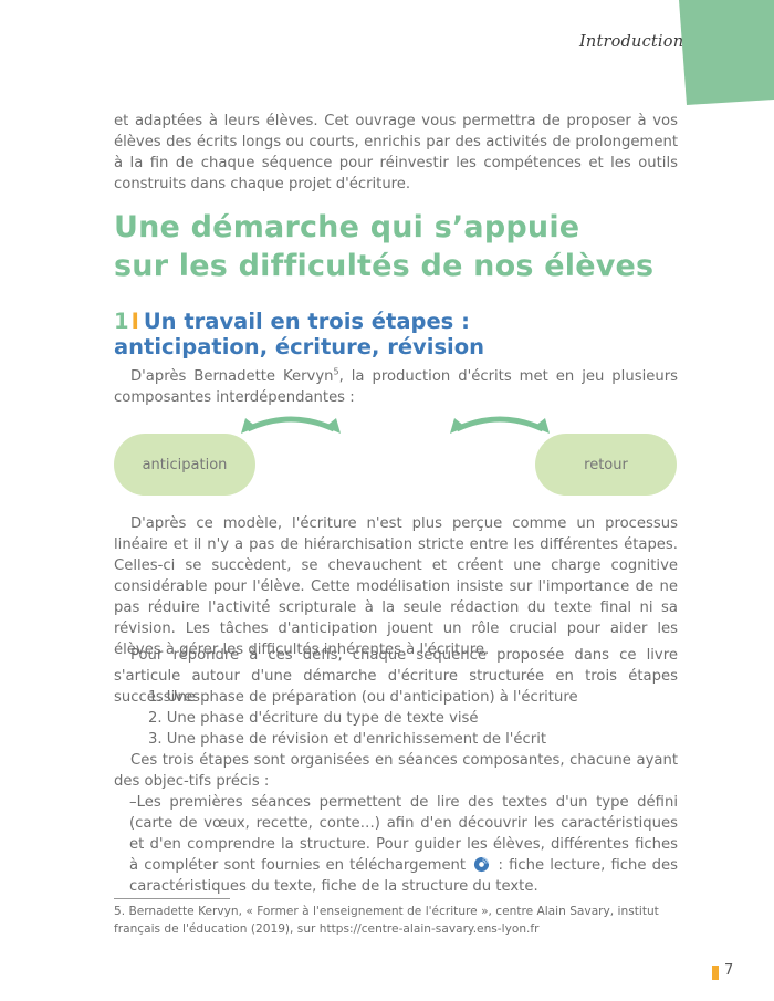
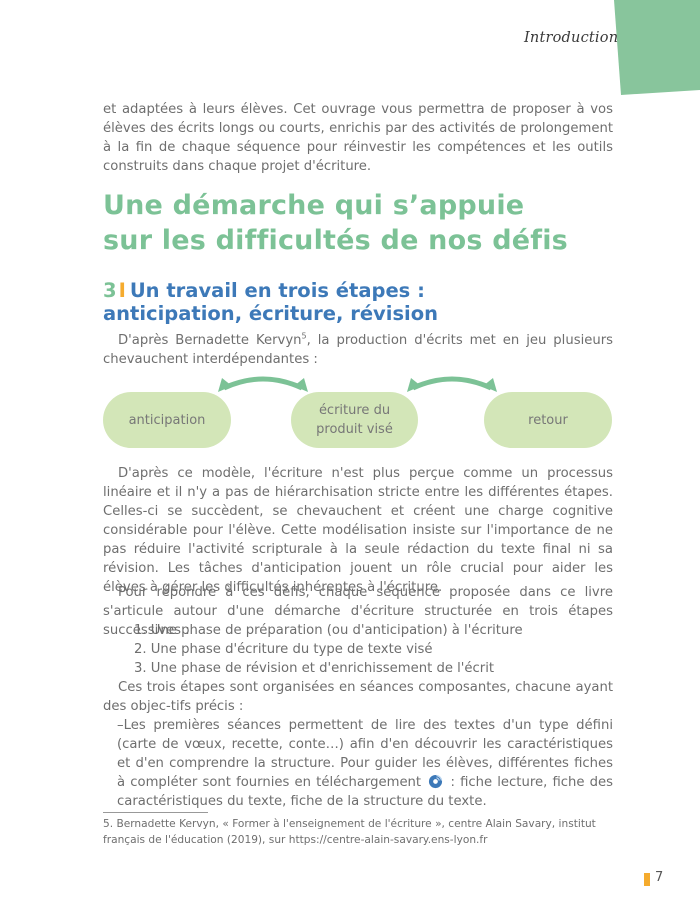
  Introduction
  et adaptées à leurs élèves. Cet ouvrage vous permettra de proposer à vos élèves des écrits longs ou courts, enrichis par des activités de prolongement à la fin de chaque séquence pour réinvestir les compétences et les outils construits dans chaque projet d'écriture.
  Une démarche qui s’appuie
- sur les difficultés de nos élèves
+ sur les difficultés de nos défis
- 1I Un travail en trois étapes :
+ 3I Un travail en trois étapes :
  anticipation, écriture, révision
- D'après Bernadette Kervyn5, la production d'écrits met en jeu plusieurs composantes interdépendantes :
+ D'après Bernadette Kervyn5, la production d'écrits met en jeu plusieurs chevauchent interdépendantes :
  anticipation
+ écriture du produit visé
  retour
  D'après ce modèle, l'écriture n'est plus perçue comme un processus linéaire et il n'y a pas de hiérarchisation stricte entre les différentes étapes. Celles-ci se succèdent, se chevauchent et créent une charge cognitive considérable pour l'élève. Cette modélisation insiste sur l'importance de ne pas réduire l'activité scripturale à la seule rédaction du texte final ni sa révision. Les tâches d'anticipation jouent un rôle crucial pour aider les élèves à gérer les difficultés inhérentes à l'écriture.
  Pour répondre à ces défis, chaque séquence proposée dans ce livre s'articule autour d'une démarche d'écriture structurée en trois étapes successives :
  1. Une phase de préparation (ou d'anticipation) à l'écriture
  2. Une phase d'écriture du type de texte visé
  3. Une phase de révision et d'enrichissement de l'écrit
  Ces trois étapes sont organisées en séances composantes, chacune ayant des objec-tifs précis :
  –Les premières séances permettent de lire des textes d'un type défini (carte de vœux, recette, conte…) afin d'en découvrir les caractéristiques et d'en comprendre la structure. Pour guider les élèves, différentes fiches à compléter sont fournies en téléchargement : fiche lecture, fiche des caractéristiques du texte, fiche de la structure du texte.
  5. Bernadette Kervyn, « Former à l'enseignement de l'écriture », centre Alain Savary, institut français de l'éducation (2019), sur https://centre-alain-savary.ens-lyon.fr
  7
